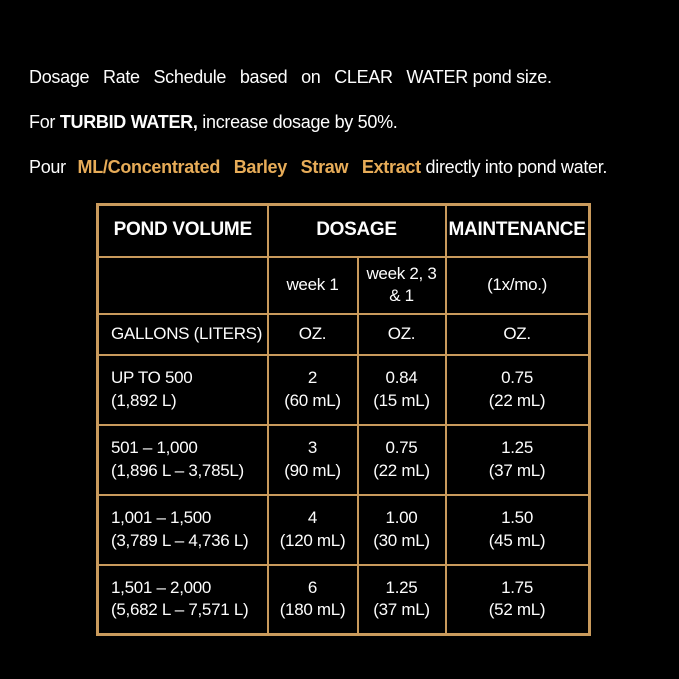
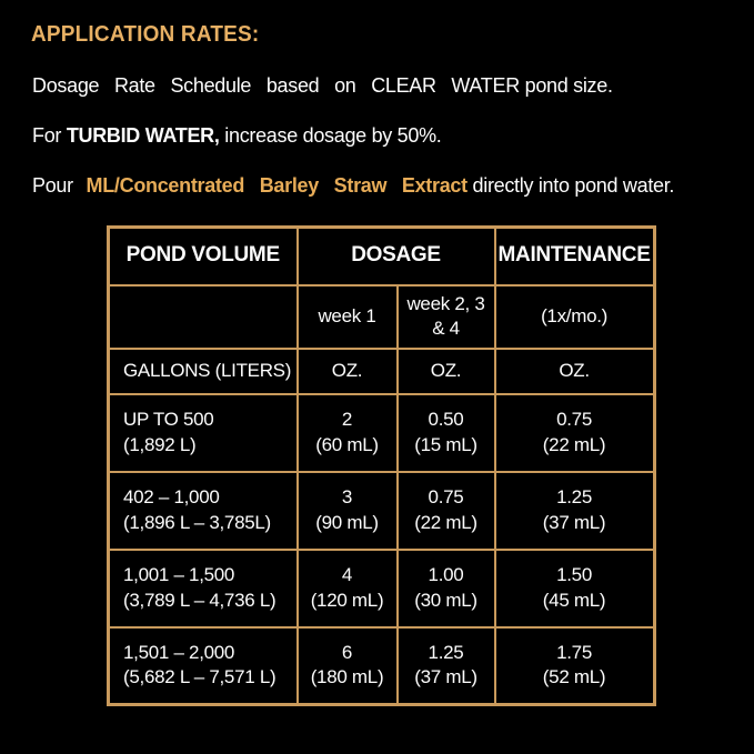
+ APPLICATION RATES:
  Dosage Rate Schedule based on CLEAR WATER pond size.
  For TURBID WATER, increase dosage by 50%.
  Pour ML/Concentrated Barley Straw Extract directly into pond water.
  POND VOLUME	DOSAGE	MAINTENANCE
- 	week 1	week 2, 3 & 1	(1x/mo.)
+ 	week 1	week 2, 3 & 4	(1x/mo.)
  GALLONS (LITERS)	OZ.	OZ.	OZ.
- UP TO 500 (1,892 L)	2 (60 mL)	0.84 (15 mL)	0.75 (22 mL)
+ UP TO 500 (1,892 L)	2 (60 mL)	0.50 (15 mL)	0.75 (22 mL)
- 501 – 1,000 (1,896 L – 3,785L)	3 (90 mL)	0.75 (22 mL)	1.25 (37 mL)
+ 402 – 1,000 (1,896 L – 3,785L)	3 (90 mL)	0.75 (22 mL)	1.25 (37 mL)
  1,001 – 1,500 (3,789 L – 4,736 L)	4 (120 mL)	1.00 (30 mL)	1.50 (45 mL)
  1,501 – 2,000 (5,682 L – 7,571 L)	6 (180 mL)	1.25 (37 mL)	1.75 (52 mL)
